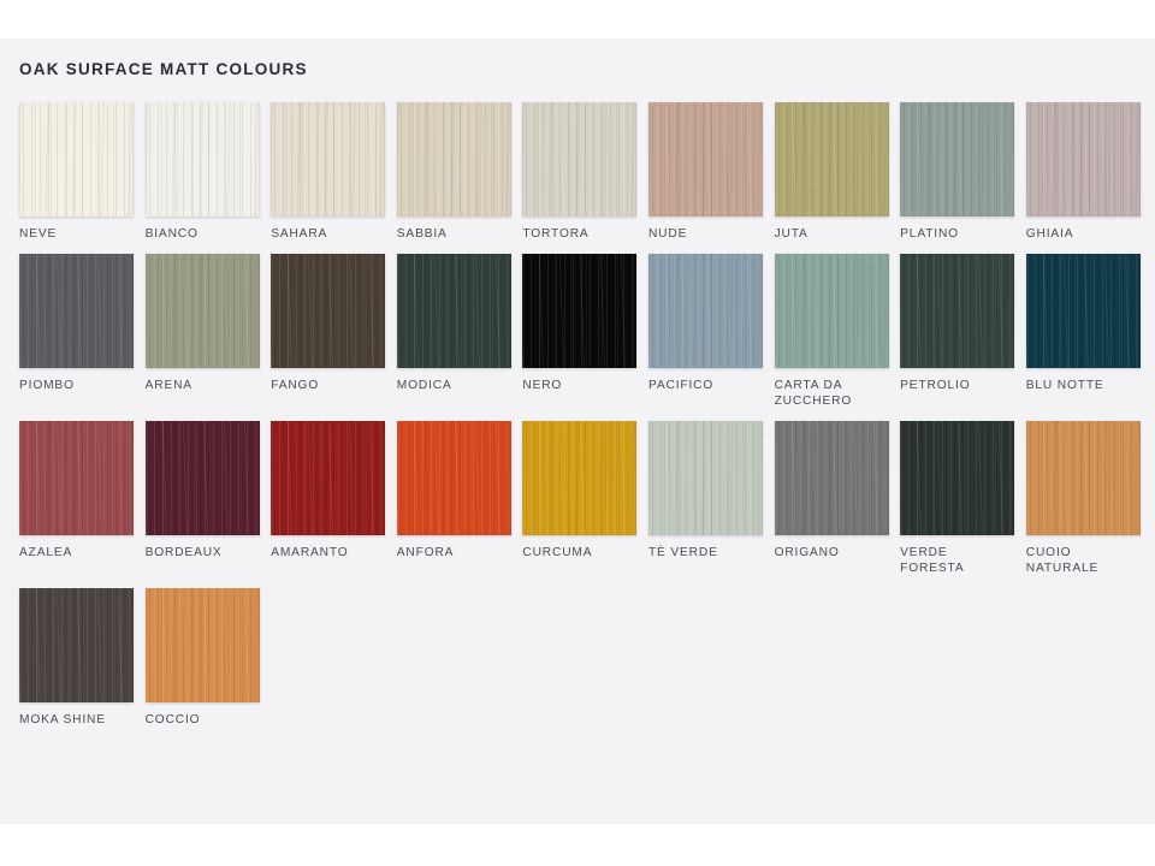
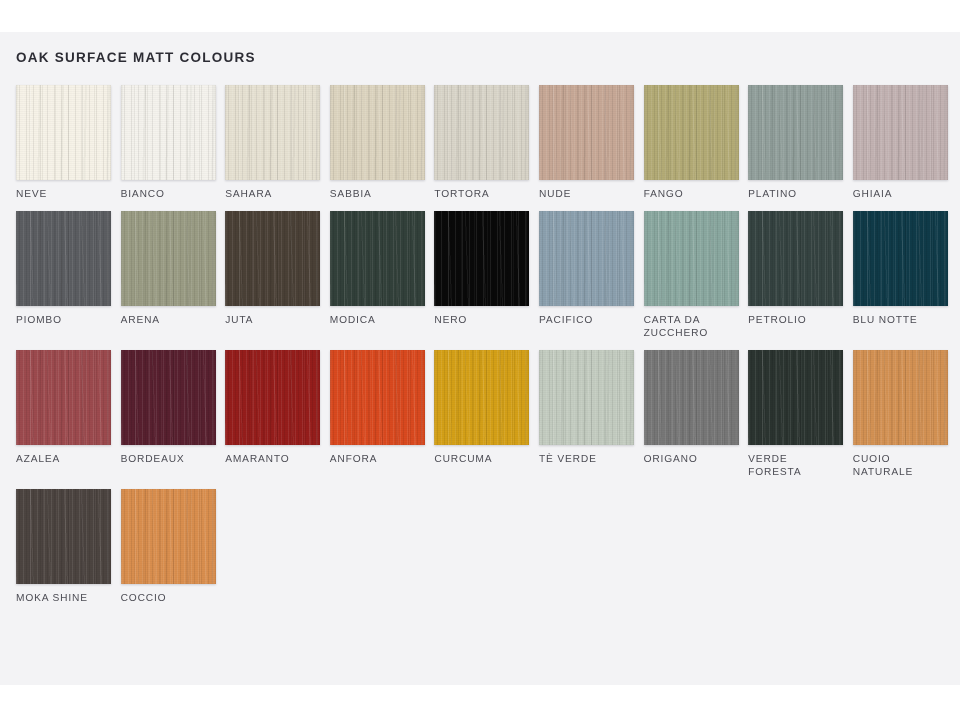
  OAK SURFACE MATT COLOURS
  NEVE
  BIANCO
  SAHARA
  SABBIA
  TORTORA
  NUDE
- JUTA
+ FANGO
  PLATINO
  GHIAIA
  PIOMBO
  ARENA
- FANGO
+ JUTA
  MODICA
  NERO
  PACIFICO
  CARTA DA
  ZUCCHERO
  PETROLIO
  BLU NOTTE
  AZALEA
  BORDEAUX
  AMARANTO
  ANFORA
  CURCUMA
  TÈ VERDE
  ORIGANO
  VERDE FORESTA
  CUOIO
  NATURALE
  MOKA SHINE
  COCCIO
